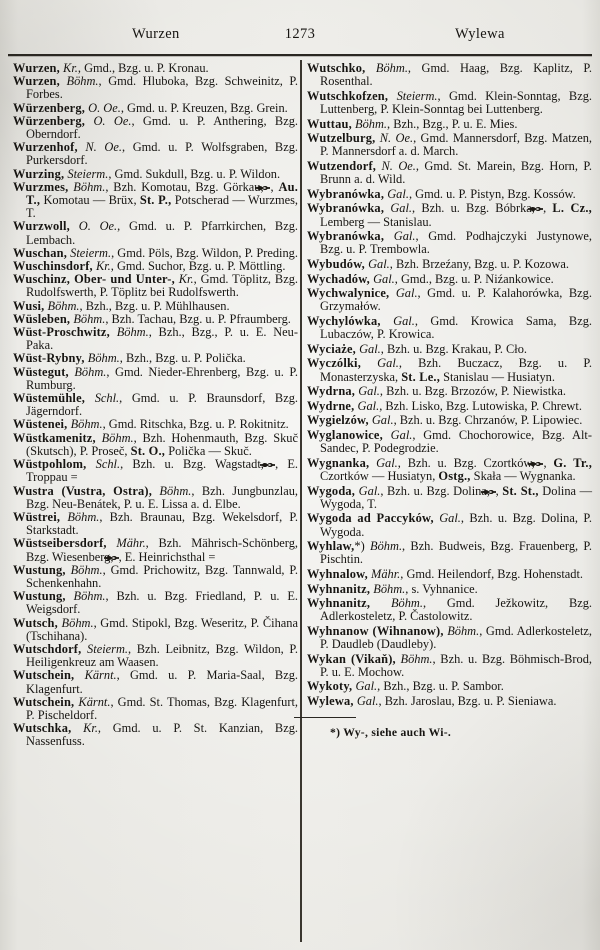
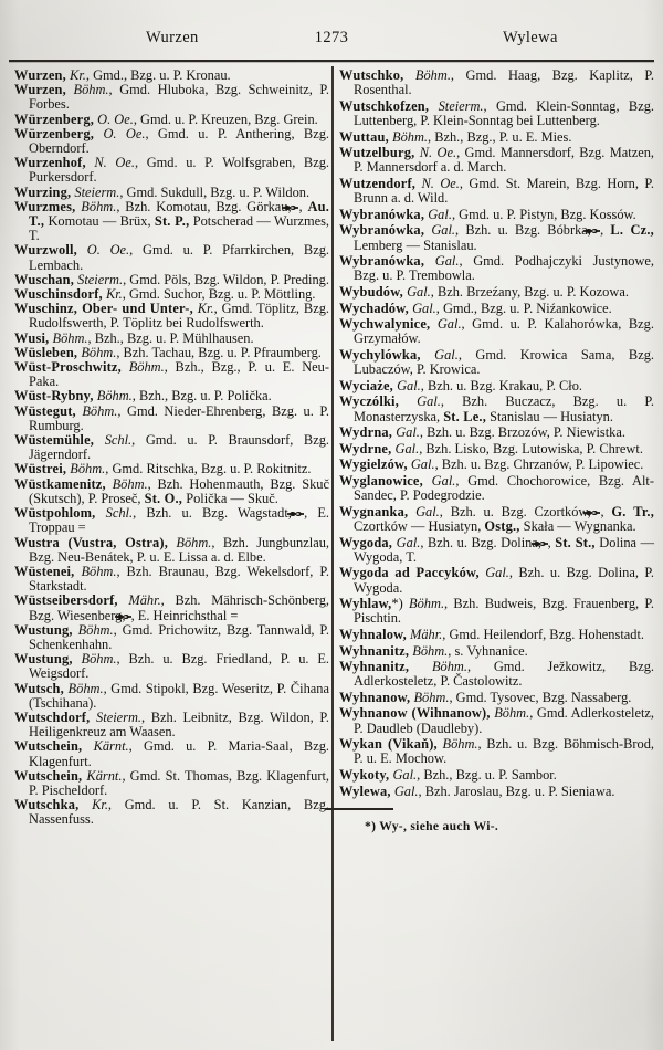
  Wurzen
  1273
  Wylewa
  Wurzen, Kr., Gmd., Bzg. u. P. Kronau.
  Wurzen, Böhm., Gmd. Hluboka, Bzg. Schweinitz, P. Forbes.
  Würzenberg, O. Oe., Gmd. u. P. Kreuzen, Bzg. Grein.
  Würzenberg, O. Oe., Gmd. u. P. Anthering, Bzg. Oberndorf.
  Wurzenhof, N. Oe., Gmd. u. P. Wolfsgraben, Bzg. Purkersdorf.
  Wurzing, Steierm., Gmd. Sukdull, Bzg. u. P. Wildon.
  Wurzmes, Böhm., Bzh. Komotau, Bzg. Görkau , Au. T., Komotau — Brüx, St. P., Potscherad — Wurzmes, T.
  Wurzwoll, O. Oe., Gmd. u. P. Pfarrkirchen, Bzg. Lembach.
  Wuschan, Steierm., Gmd. Pöls, Bzg. Wildon, P. Preding.
  Wuschinsdorf, Kr., Gmd. Suchor, Bzg. u. P. Möttling.
  Wuschinz, Ober- und Unter-, Kr., Gmd. Töplitz, Bzg. Rudolfswerth, P. Töplitz bei Rudolfswerth.
  Wusi, Böhm., Bzh., Bzg. u. P. Mühlhausen.
  Wüsleben, Böhm., Bzh. Tachau, Bzg. u. P. Pfraumberg.
  Wüst-Proschwitz, Böhm., Bzh., Bzg., P. u. E. Neu-Paka.
  Wüst-Rybny, Böhm., Bzh., Bzg. u. P. Polička.
  Wüstegut, Böhm., Gmd. Nieder-Ehrenberg, Bzg. u. P. Rumburg.
  Wüstemühle, Schl., Gmd. u. P. Braunsdorf, Bzg. Jägerndorf.
- Wüstenei, Böhm., Gmd. Ritschka, Bzg. u. P. Rokitnitz.
+ Wüstrei, Böhm., Gmd. Ritschka, Bzg. u. P. Rokitnitz.
  Wüstkamenitz, Böhm., Bzh. Hohenmauth, Bzg. Skuč (Skutsch), P. Proseč, St. O., Polička — Skuč.
  Wüstpohlom, Schl., Bzh. u. Bzg. Wagstadt, , E. Troppau =
  Wustra (Vustra, Ostra), Böhm., Bzh. Jungbunzlau, Bzg. Neu-Benátek, P. u. E. Lissa a. d. Elbe.
- Wüstrei, Böhm., Bzh. Braunau, Bzg. Wekelsdorf, P. Starkstadt.
+ Wüstenei, Böhm., Bzh. Braunau, Bzg. Wekelsdorf, P. Starkstadt.
  Wüstseibersdorf, Mähr., Bzh. Mährisch-Schönberg, Bzg. Wiesenber , E. Heinrichsthal =
  Wustung, Böhm., Gmd. Prichowitz, Bzg. Tannwald, P. Schenkenhahn.
  Wustung, Böhm., Bzh. u. Bzg. Friedland, P. u. E. Weigsdorf.
  Wutsch, Böhm., Gmd. Stipokl, Bzg. Weseritz, P. Čihana (Tschihana).
  Wutschdorf, Steierm., Bzh. Leibnitz, Bzg. Wildon, P. Heiligenkreuz am Waasen.
  Wutschein, Kärnt., Gmd. u. P. Maria-Saal, Bzg. Klagenfurt.
  Wutschein, Kärnt., Gmd. St. Thomas, Bzg. Klagenfurt, P. Pischeldorf.
  Wutschka, Kr., Gmd. u. P. St. Kanzian, Bzg. Nassenfuss.
  Wutschko, Böhm., Gmd. Haag, Bzg. Kaplitz, P. Rosenthal.
  Wutschkofzen, Steierm., Gmd. Klein-Sonntag, Bzg. Luttenberg, P. Klein-Sonntag bei Luttenberg.
  Wuttau, Böhm., Bzh., Bzg., P. u. E. Mies.
  Wutzelburg, N. Oe., Gmd. Mannersdorf, Bzg. Matzen, P. Mannersdorf a. d. March.
  Wutzendorf, N. Oe., Gmd. St. Marein, Bzg. Horn, P. Brunn a. d. Wild.
  Wybranówka, Gal., Gmd. u. P. Pistyn, Bzg. Kossów.
  Wybranówka, Gal., Bzh. u. Bzg. Bóbrka , L. Cz., Lemberg — Stanislau.
  Wybranówka, Gal., Gmd. Podhajczyki Justynowe, Bzg. u. P. Trembowla.
  Wybudów, Gal., Bzh. Brzeźany, Bzg. u. P. Kozowa.
  Wychadów, Gal., Gmd., Bzg. u. P. Niźankowice.
  Wychwalynice, Gal., Gmd. u. P. Kalahorówka, Bzg. Grzymałów.
  Wychylówka, Gal., Gmd. Krowica Sama, Bzg. Lubaczów, P. Krowica.
  Wyciaże, Gal., Bzh. u. Bzg. Krakau, P. Cło.
  Wyczólki, Gal., Bzh. Buczacz, Bzg. u. P. Monasterzyska, St. Le., Stanislau — Husiatyn.
  Wydrna, Gal., Bzh. u. Bzg. Brzozów, P. Niewistka.
  Wydrne, Gal., Bzh. Lisko, Bzg. Lutowiska, P. Chrewt.
  Wygielzów, Gal., Bzh. u. Bzg. Chrzanów, P. Lipowiec.
  Wyglanowice, Gal., Gmd. Chochorowice, Bzg. Alt-Sandec, P. Podegrodzie.
  Wygnanka, Gal., Bzh. u. Bzg. Czortków , G. Tr., Czortków — Husiatyn, Ostg., Skała — Wygnanka.
  Wygoda, Gal., Bzh. u. Bzg. Dolin , St. St., Dolina — Wygoda, T.
  Wygoda ad Paccyków, Gal., Bzh. u. Bzg. Dolina, P. Wygoda.
  Wyhlaw,*) Böhm., Bzh. Budweis, Bzg. Frauenberg, P. Pischtin.
  Wyhnalow, Mähr., Gmd. Heilendorf, Bzg. Hohenstadt.
  Wyhnanitz, Böhm., s. Vyhnanice.
  Wyhnanitz, Böhm., Gmd. Ježkowitz, Bzg. Adlerkosteletz, P. Častolowitz.
+ Wyhnanow, Böhm., Gmd. Tysovec, Bzg. Nassaberg.
  Wyhnanow (Wihnanow), Böhm., Gmd. Adlerkosteletz, P. Daudleb (Daudleby).
  Wykan (Vikaň), Böhm., Bzh. u. Bzg. Böhmisch-Brod, P. u. E. Mochow.
  Wykoty, Gal., Bzh., Bzg. u. P. Sambor.
  Wylewa, Gal., Bzh. Jaroslau, Bzg. u. P. Sieniawa.
  *) Wy-, siehe auch Wi-.
